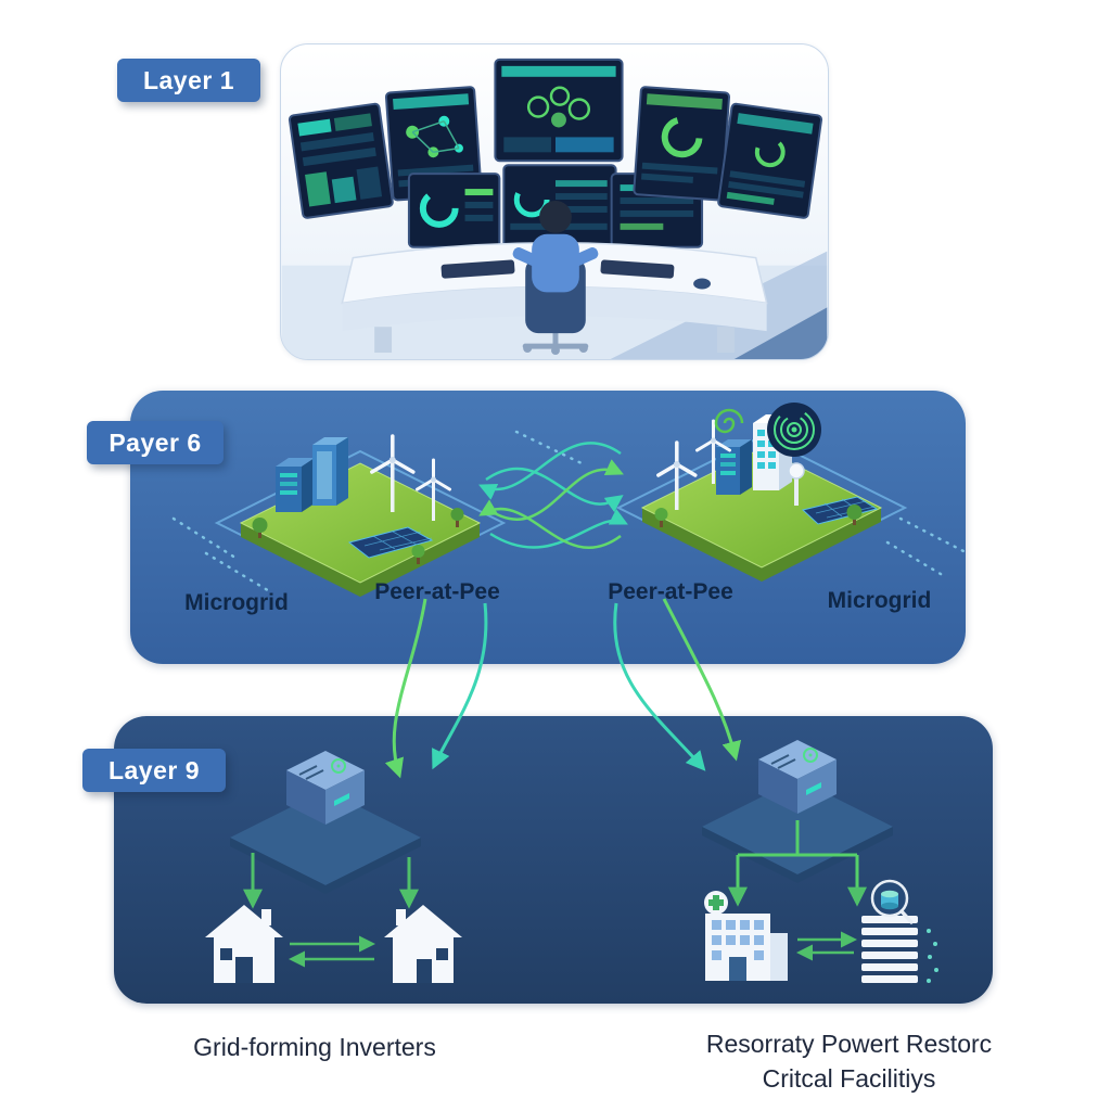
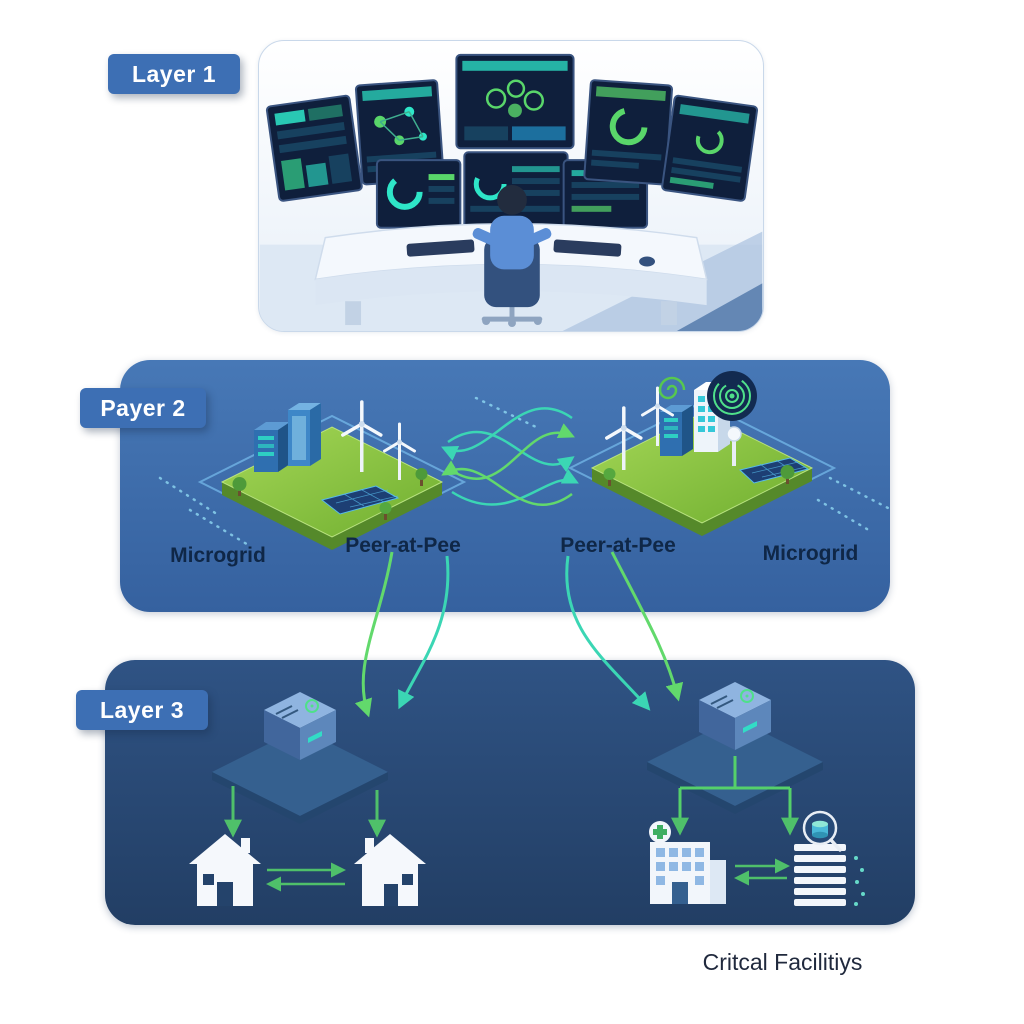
  Layer 1
- Payer 6
+ Payer 2
- Layer 9
+ Layer 3
  Microgrid
  Peer-at-Pee
  Peer-at-Pee
  Microgrid
- Grid-forming Inverters
- Resorraty Powert Restorc
  Critcal Facilitiys
